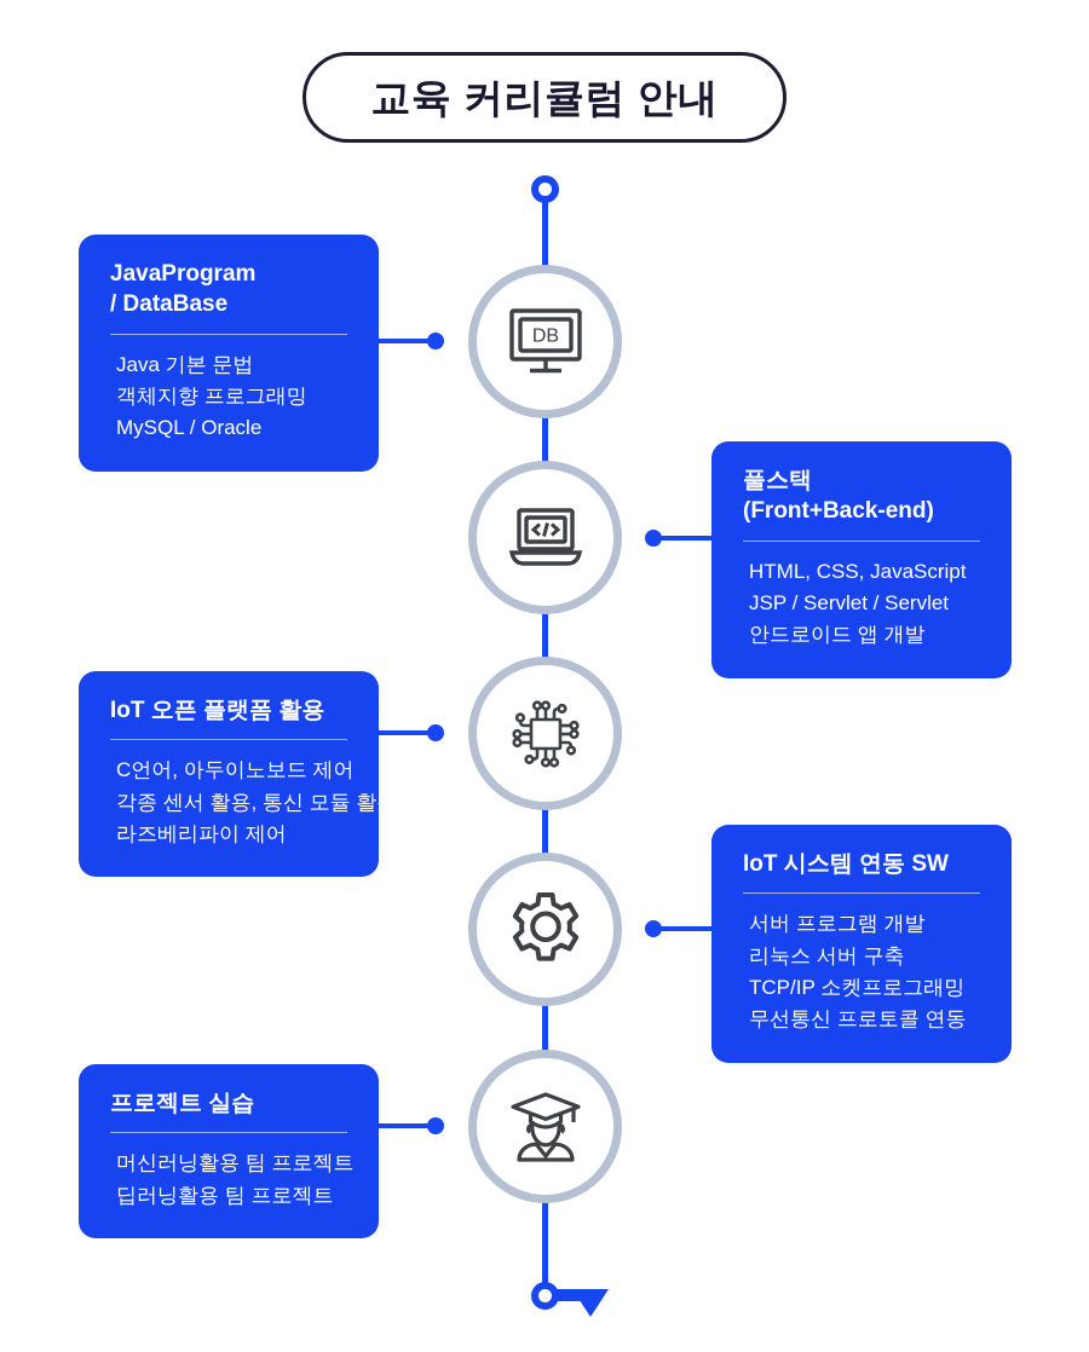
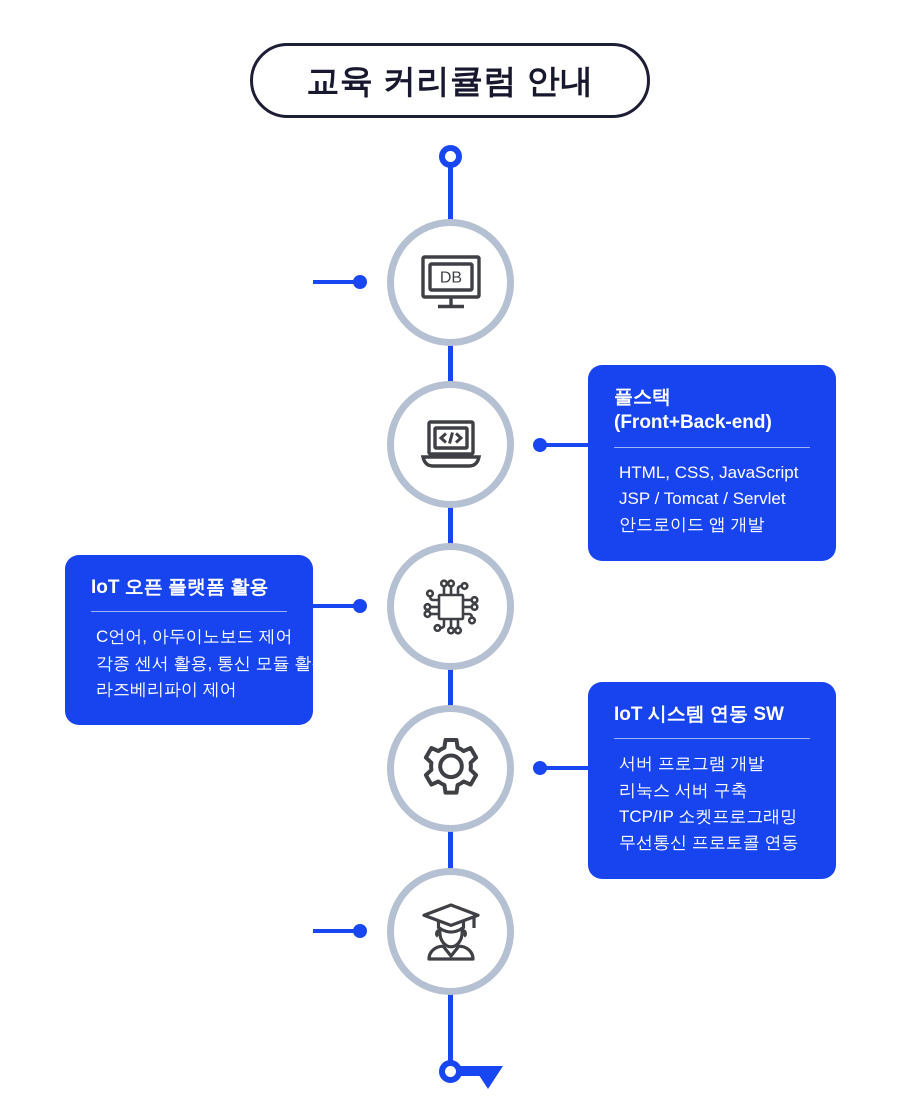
  교육 커리큘럼 안내
  DB
- JavaProgram
- / DataBase
- Java 기본 문법
- 객체지향 프로그래밍
- MySQL / Oracle
  풀스택
  (Front+Back-end)
  HTML, CSS, JavaScript
- JSP / Servlet / Servlet
+ JSP / Tomcat / Servlet
  안드로이드 앱 개발
  IoT 오픈 플랫폼 활용
  C언어, 아두이노보드 제어
  각종 센서 활용, 통신 모듈 활용
  라즈베리파이 제어
  IoT 시스템 연동 SW
  서버 프로그램 개발
  리눅스 서버 구축
  TCP/IP 소켓프로그래밍
  무선통신 프로토콜 연동
- 프로젝트 실습
- 머신러닝활용 팀 프로젝트
- 딥러닝활용 팀 프로젝트
